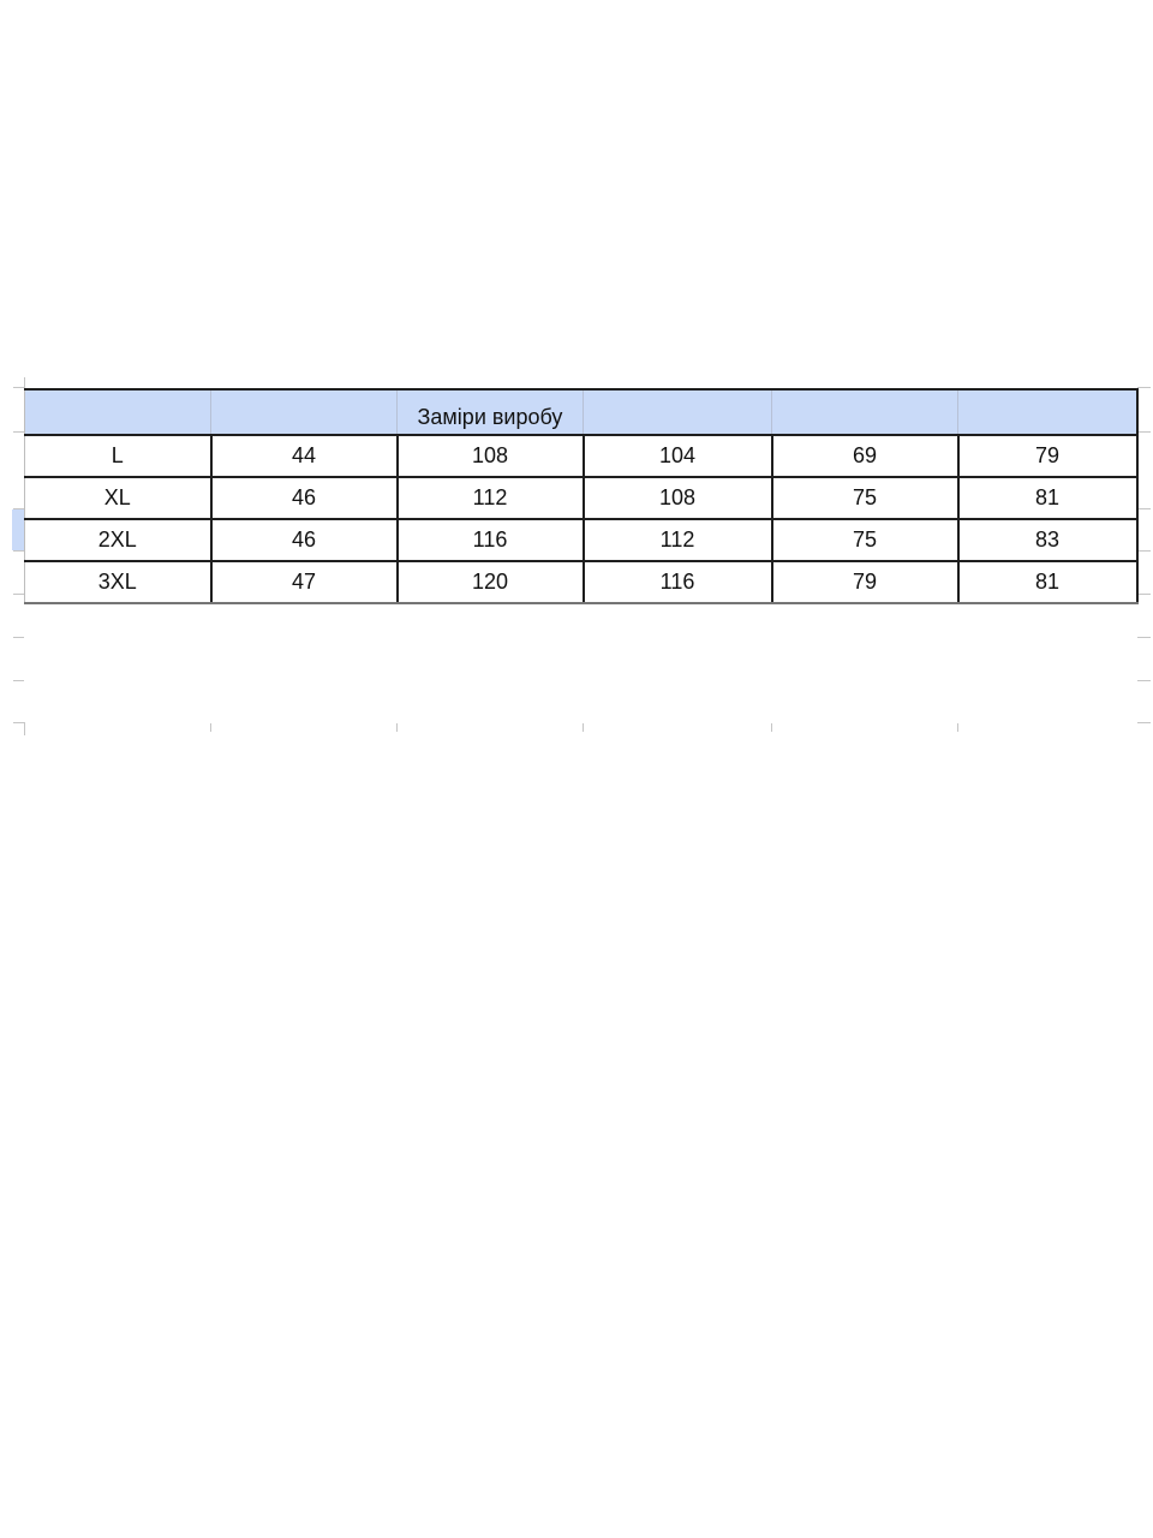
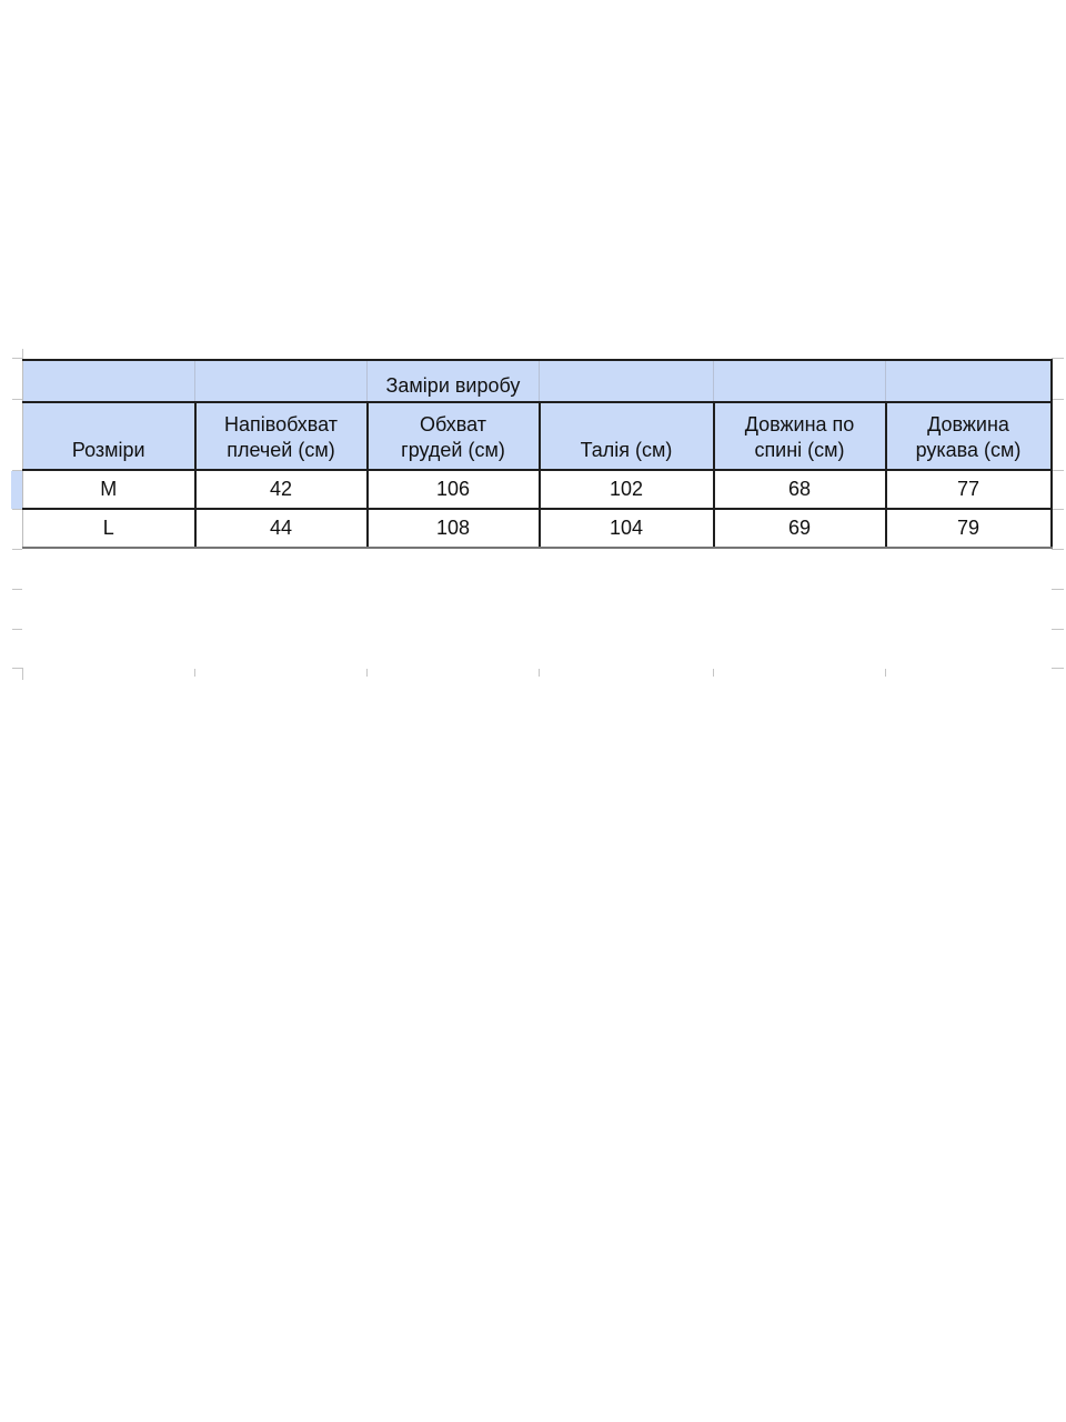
  		Заміри виробу
+ Розміри	Напівобхват плечей (см)	Обхват грудей (см)	Талія (см)	Довжина по спині (см)	Довжина рукава (см)
+ M	42	106	102	68	77
  L	44	108	104	69	79
- XL	46	112	108	75	81
- 2XL	46	116	112	75	83
- 3XL	47	120	116	79	81
